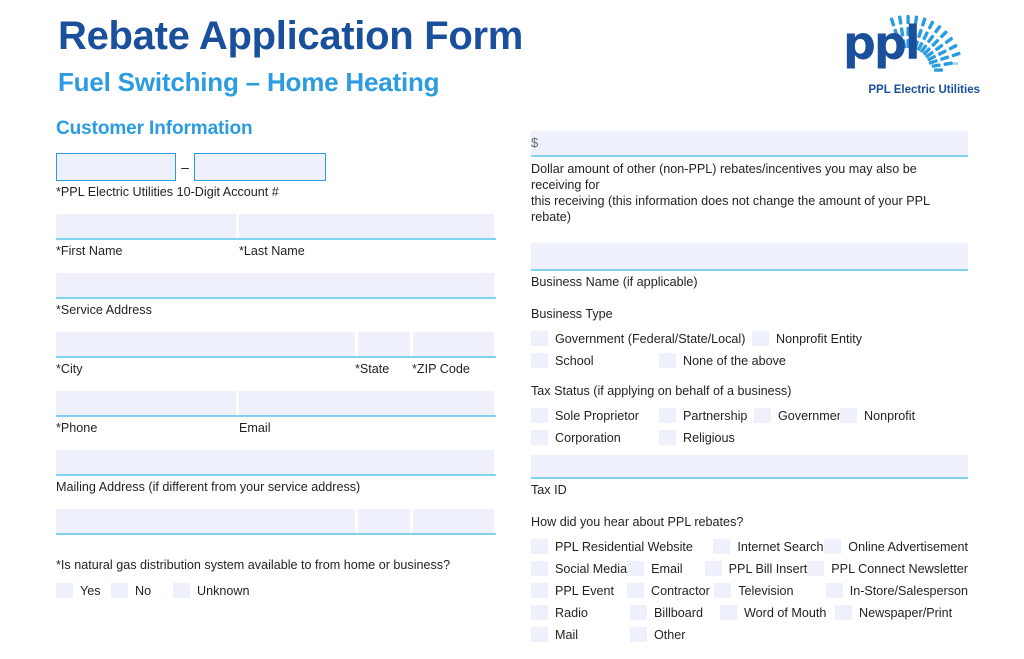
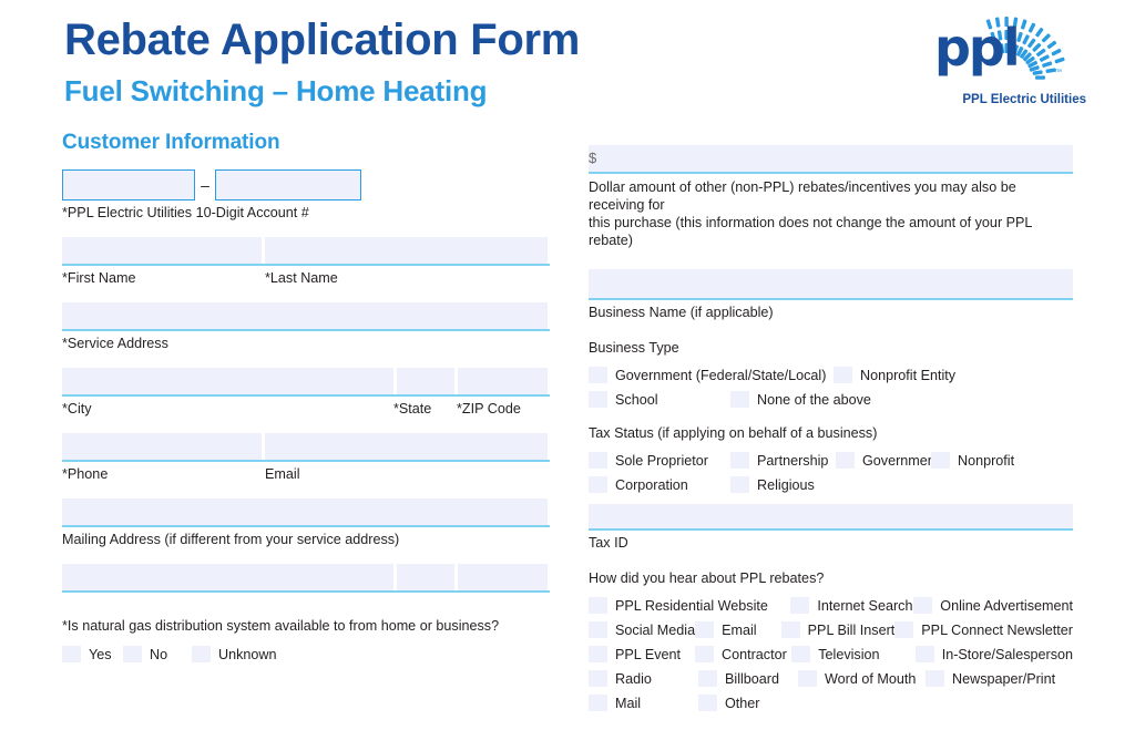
  Rebate Application Form
  Fuel Switching – Home Heating
  ppl
  PPL Electric Utilities
  Customer Information
  –
  *PPL Electric Utilities 10-Digit Account #
  *First Name
  *Last Name
  *Service Address
  *City
  *State
  *ZIP Code
  *Phone
  Email
  Mailing Address (if different from your service address)
  *Is natural gas distribution system available to from home or business?
  Yes
  No
  Unknown
  $
  Dollar amount of other (non-PPL) rebates/incentives you may also be receiving for
- this receiving (this information does not change the amount of your PPL rebate)
+ this purchase (this information does not change the amount of your PPL rebate)
  Business Name (if applicable)
  Business Type
  Government (Federal/State/Local)
  Nonprofit Entity
  School
  None of the above
  Tax Status (if applying on behalf of a business)
  Sole Proprietor
  Partnership
  Governme
  Nonprofit
  Corporation
  Religious
  Tax ID
  How did you hear about PPL rebates?
  PPL Residential Website
  Internet Search
  Online Advertisement
  Social Media
  Email
  PPL Bill Insert
  PPL Connect Newsletter
  PPL Event
  Contractor
  Television
  In-Store/Salesperson
  Radio
  Billboard
  Word of Mouth
  Newspaper/Print
  Mail
  Other
